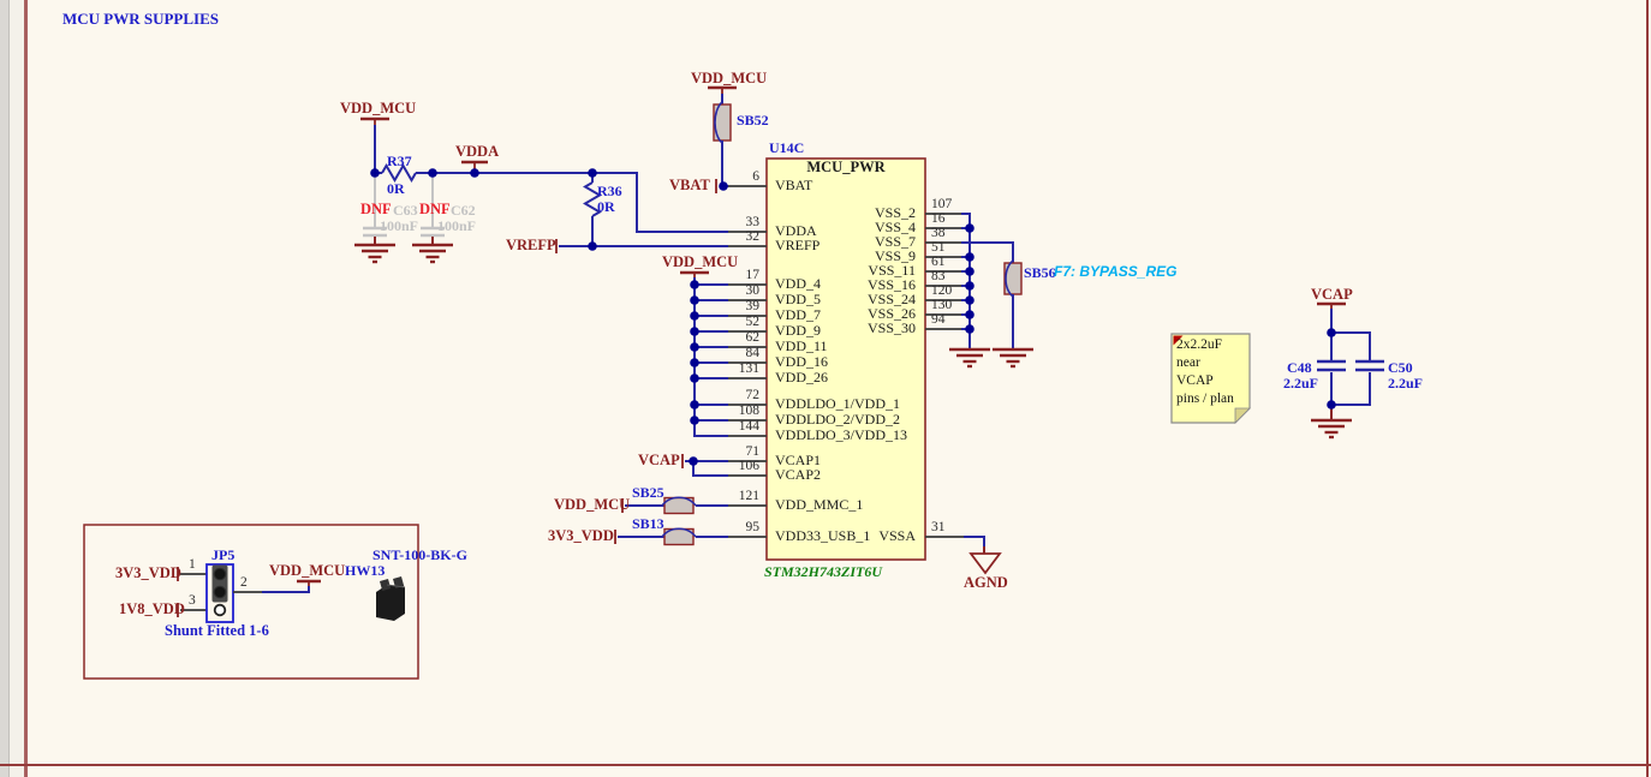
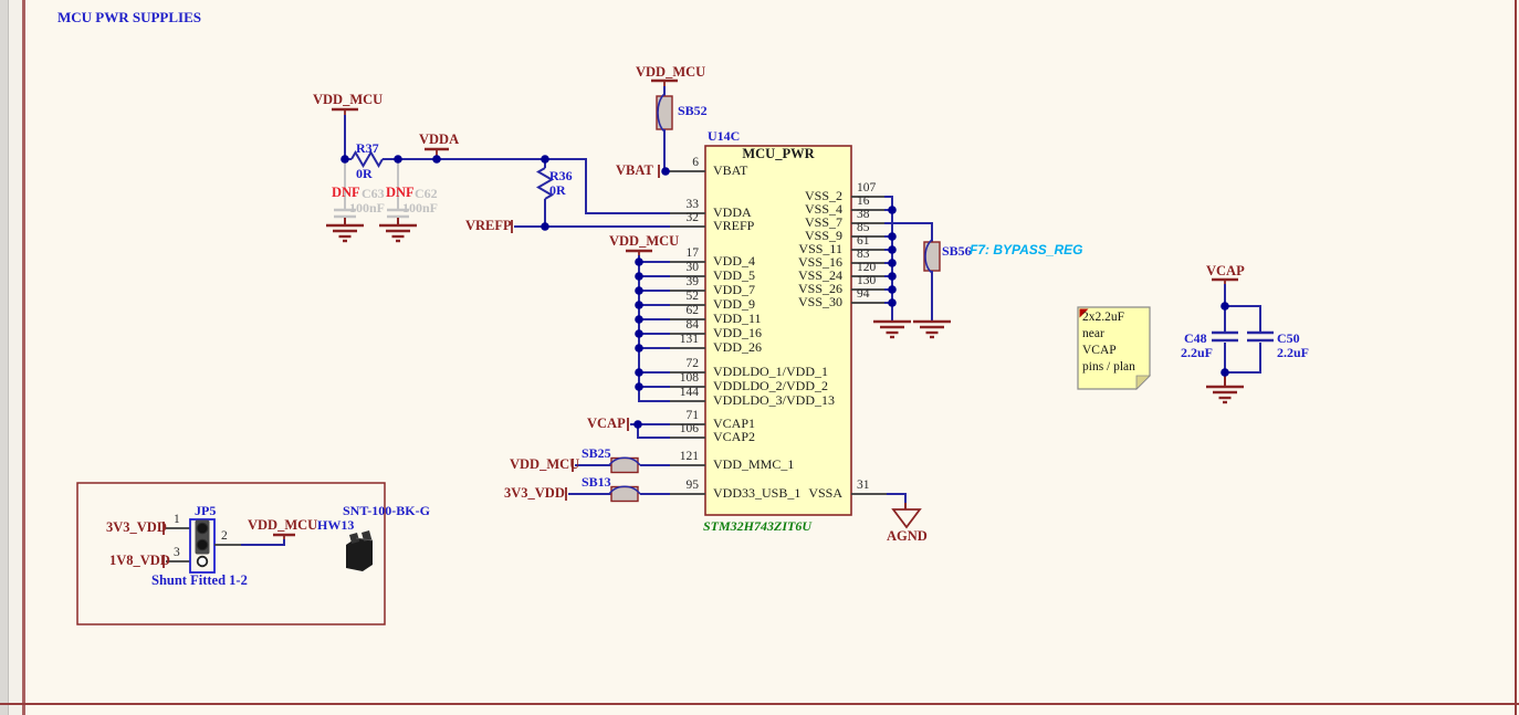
  MCU PWR SUPPLIES
  VDD_MCU
  VDDA
  VDD_MCU
  VBAT
  VREFP
  VDD_MCU
  VCAP
  VDD_MCU
  3V3_VDD
  VCAP
  AGND
  3V3_VDD
  1V8_VDD
  VDD_MCU
  R37
  0R
  R36
  0R
  DNF
  C63
  100nF
  DNF
  C62
  100nF
  SB52
  SB56
  F7: BYPASS_REG
  SB25
  SB13
  C48
  2.2uF
  C50
  2.2uF
  U14C
  MCU_PWR
  STM32H743ZIT6U
  VBAT
  VDDA
  VREFP
  VDD_4
  VDD_5
  VDD_7
  VDD_9
  VDD_11
  VDD_16
  VDD_26
  VDDLDO_1/VDD_1
  VDDLDO_2/VDD_2
  VDDLDO_3/VDD_13
  VCAP1
  VCAP2
  VDD_MMC_1
  VDD33_USB_1
  6
  33
  32
  17
  30
  39
  52
  62
  84
  131
  72
  108
  144
  71
  106
  121
  95
  VSS_2
  VSS_4
  VSS_7
  VSS_9
  VSS_11
  VSS_16
  VSS_24
  VSS_26
  VSS_30
  VSSA
  107
  16
  38
- 51
+ 85
  61
  83
  120
  130
  94
  31
  2x2.2uF
  near
  VCAP
  pins / plan
  JP5
  1
  2
  3
- Shunt Fitted 1-6
+ Shunt Fitted 1-2
  HW13
  SNT-100-BK-G
